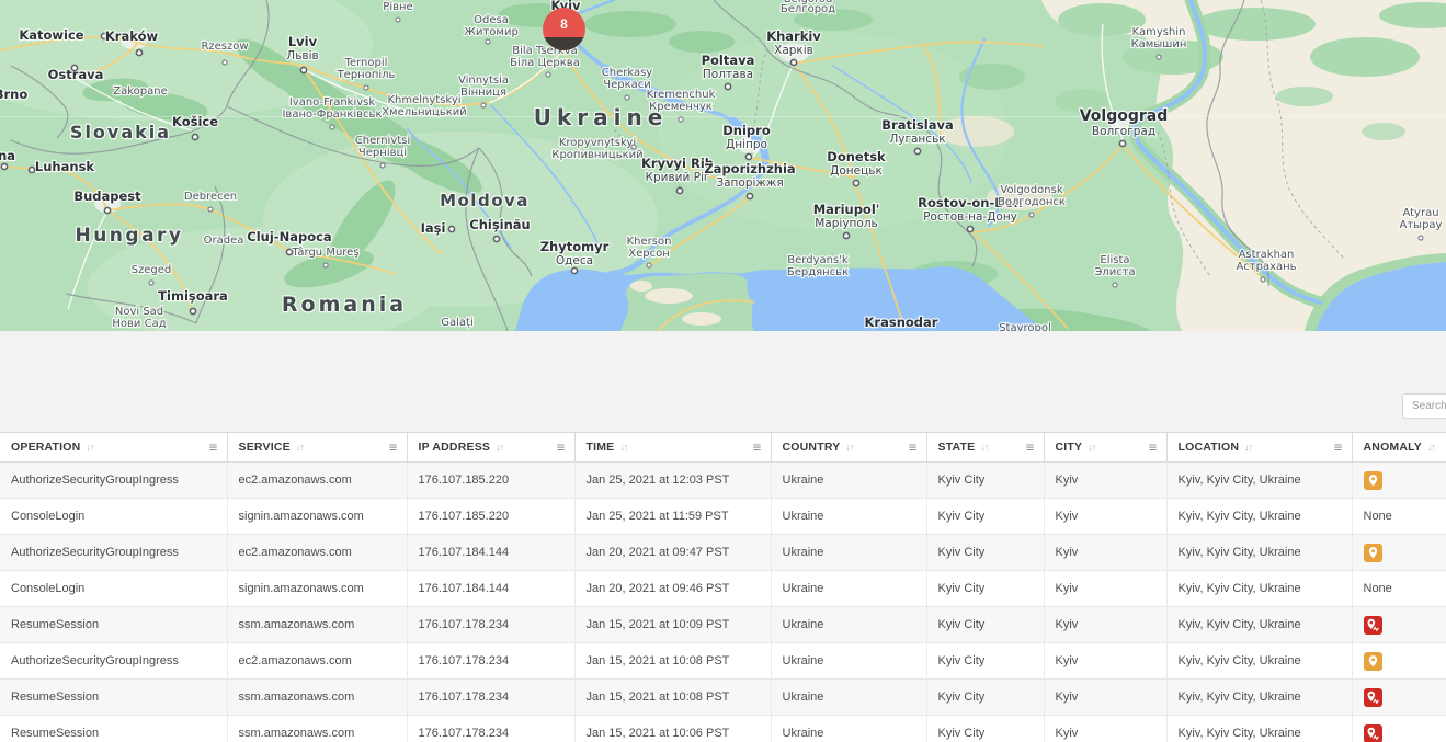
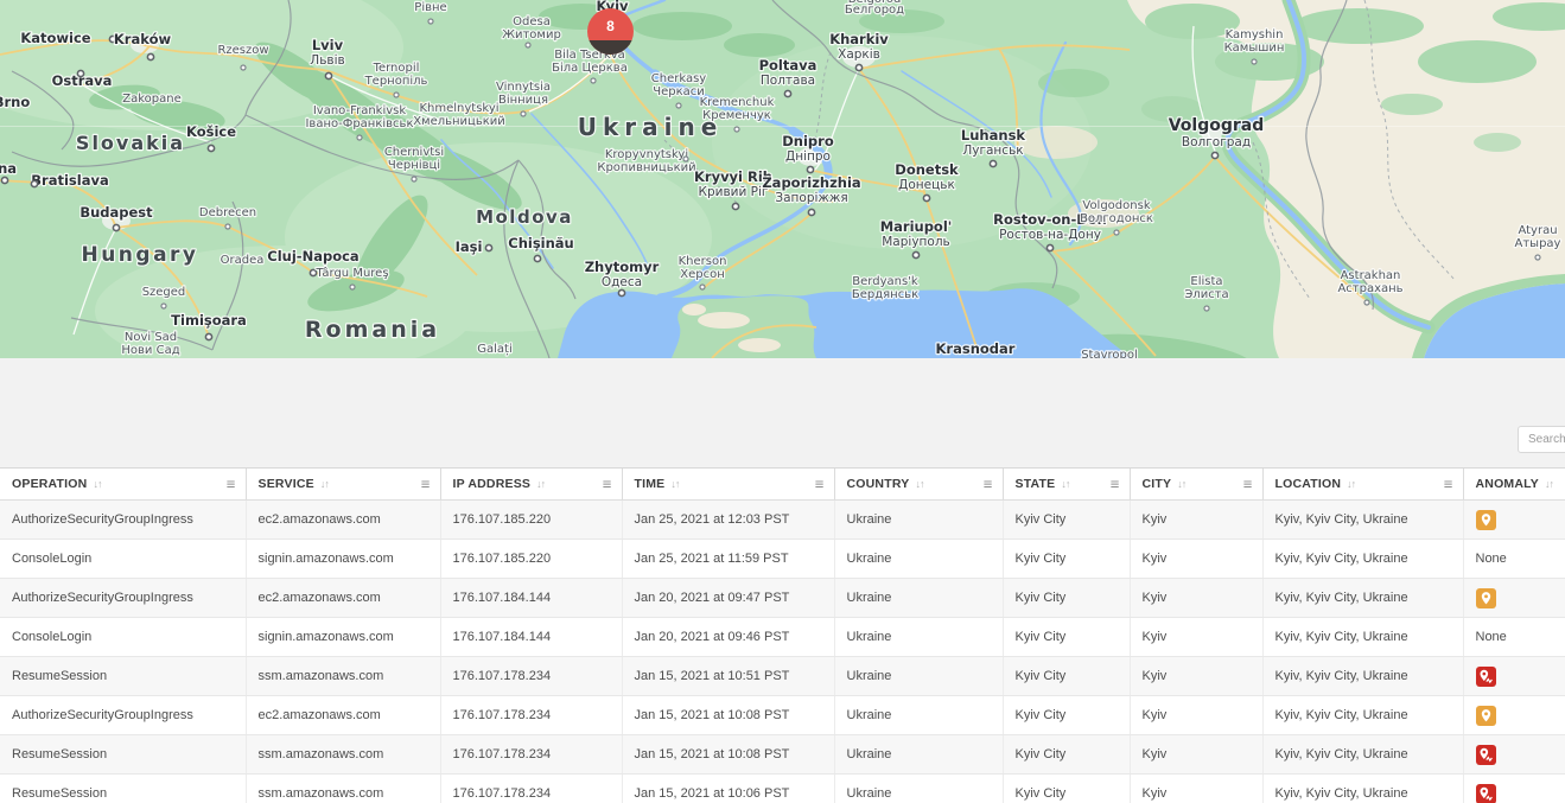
  Slovakia
  Hungary
  Romania
  Ukraine
  Moldova
  Katowice
  Kraków
  Rzeszow
  Lviv
  Львів
  Ostrava
  Zakopane
  rno
  Ternopil
  Тернопіль
  Ivano-Frankivsk
  Івано-Франківськ
  Khmelnytskyi
  Хмельницький
  Vinnytsia
  Вінниця
  Košice
  Chernivtsi
  Чернівці
- Luhansk
+ Bratislava
  Budapest
  Debrecen
  Oradea
  Cluj-Napoca
  Târgu Mureş
  Szeged
  Timişoara
  Novi Sad
  Нови Сад
  Galați
  Iaşi
  Chişinău
  Рівне
  Kyiv
  Odesa
  Житомир
  Белгород
  Kharkiv
  Харків
  Bila Tserkva
  Біла Церква
  Cherkasy
  Черкаси
  Poltava
  Полтава
  Kremenchuk
  Кременчук
  Kropyvnytskyi
  Кропивницький
  Dnipro
  Дніпро
  Kryvyi Rih
  Кривий Ріг
  Zaporizhzhia
  Запоріжжя
- Bratislava
+ Luhansk
  Луганськ
  Donetsk
  Донецьк
  Mariupol'
  Маріуполь
  Rostov-on-Don
  Ростов-на-Дону
  Kherson
  Херсон
  Zhytomyr
  Одеса
  Berdyans'k
  Бердянськ
  Krasnodar
  Stavropol
  Kamyshin
  Камышин
  Volgograd
  Волгоград
  Volgodonsk
  Волгодонск
  Elista
  Элиста
  Astrakhan
  Астрахань
  Atyrau
  Атырау
  8
  Search
  OPERATION ↓↑ ≡	SERVICE ↓↑ ≡	IP ADDRESS ↓↑ ≡	TIME ↓↑ ≡	COUNTRY ↓↑ ≡	STATE ↓↑ ≡	CITY ↓↑ ≡	LOCATION ↓↑ ≡	ANOMALY ↓↑
  AuthorizeSecurityGroupIngress	ec2.amazonaws.com	176.107.185.220	Jan 25, 2021 at 12:03 PST	Ukraine	Kyiv City	Kyiv	Kyiv, Kyiv City, Ukraine
  ConsoleLogin	signin.amazonaws.com	176.107.185.220	Jan 25, 2021 at 11:59 PST	Ukraine	Kyiv City	Kyiv	Kyiv, Kyiv City, Ukraine	None
  AuthorizeSecurityGroupIngress	ec2.amazonaws.com	176.107.184.144	Jan 20, 2021 at 09:47 PST	Ukraine	Kyiv City	Kyiv	Kyiv, Kyiv City, Ukraine
  ConsoleLogin	signin.amazonaws.com	176.107.184.144	Jan 20, 2021 at 09:46 PST	Ukraine	Kyiv City	Kyiv	Kyiv, Kyiv City, Ukraine	None
- ResumeSession	ssm.amazonaws.com	176.107.178.234	Jan 15, 2021 at 10:09 PST	Ukraine	Kyiv City	Kyiv	Kyiv, Kyiv City, Ukraine
+ ResumeSession	ssm.amazonaws.com	176.107.178.234	Jan 15, 2021 at 10:51 PST	Ukraine	Kyiv City	Kyiv	Kyiv, Kyiv City, Ukraine
  AuthorizeSecurityGroupIngress	ec2.amazonaws.com	176.107.178.234	Jan 15, 2021 at 10:08 PST	Ukraine	Kyiv City	Kyiv	Kyiv, Kyiv City, Ukraine
  ResumeSession	ssm.amazonaws.com	176.107.178.234	Jan 15, 2021 at 10:08 PST	Ukraine	Kyiv City	Kyiv	Kyiv, Kyiv City, Ukraine
  ResumeSession	ssm.amazonaws.com	176.107.178.234	Jan 15, 2021 at 10:06 PST	Ukraine	Kyiv City	Kyiv	Kyiv, Kyiv City, Ukraine
